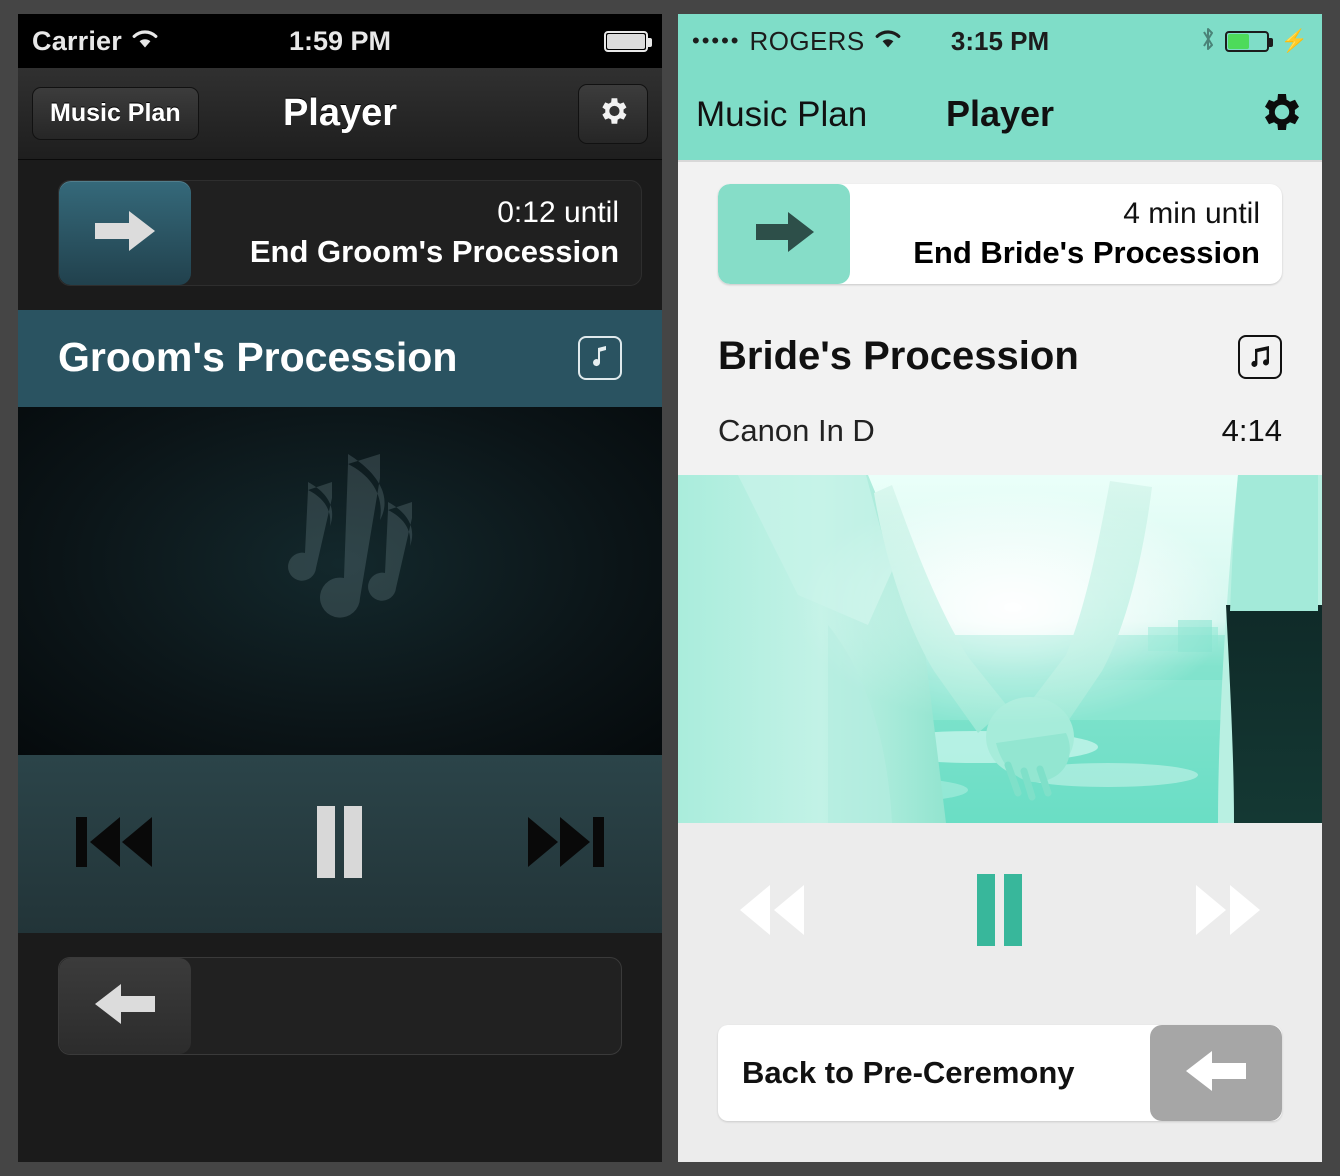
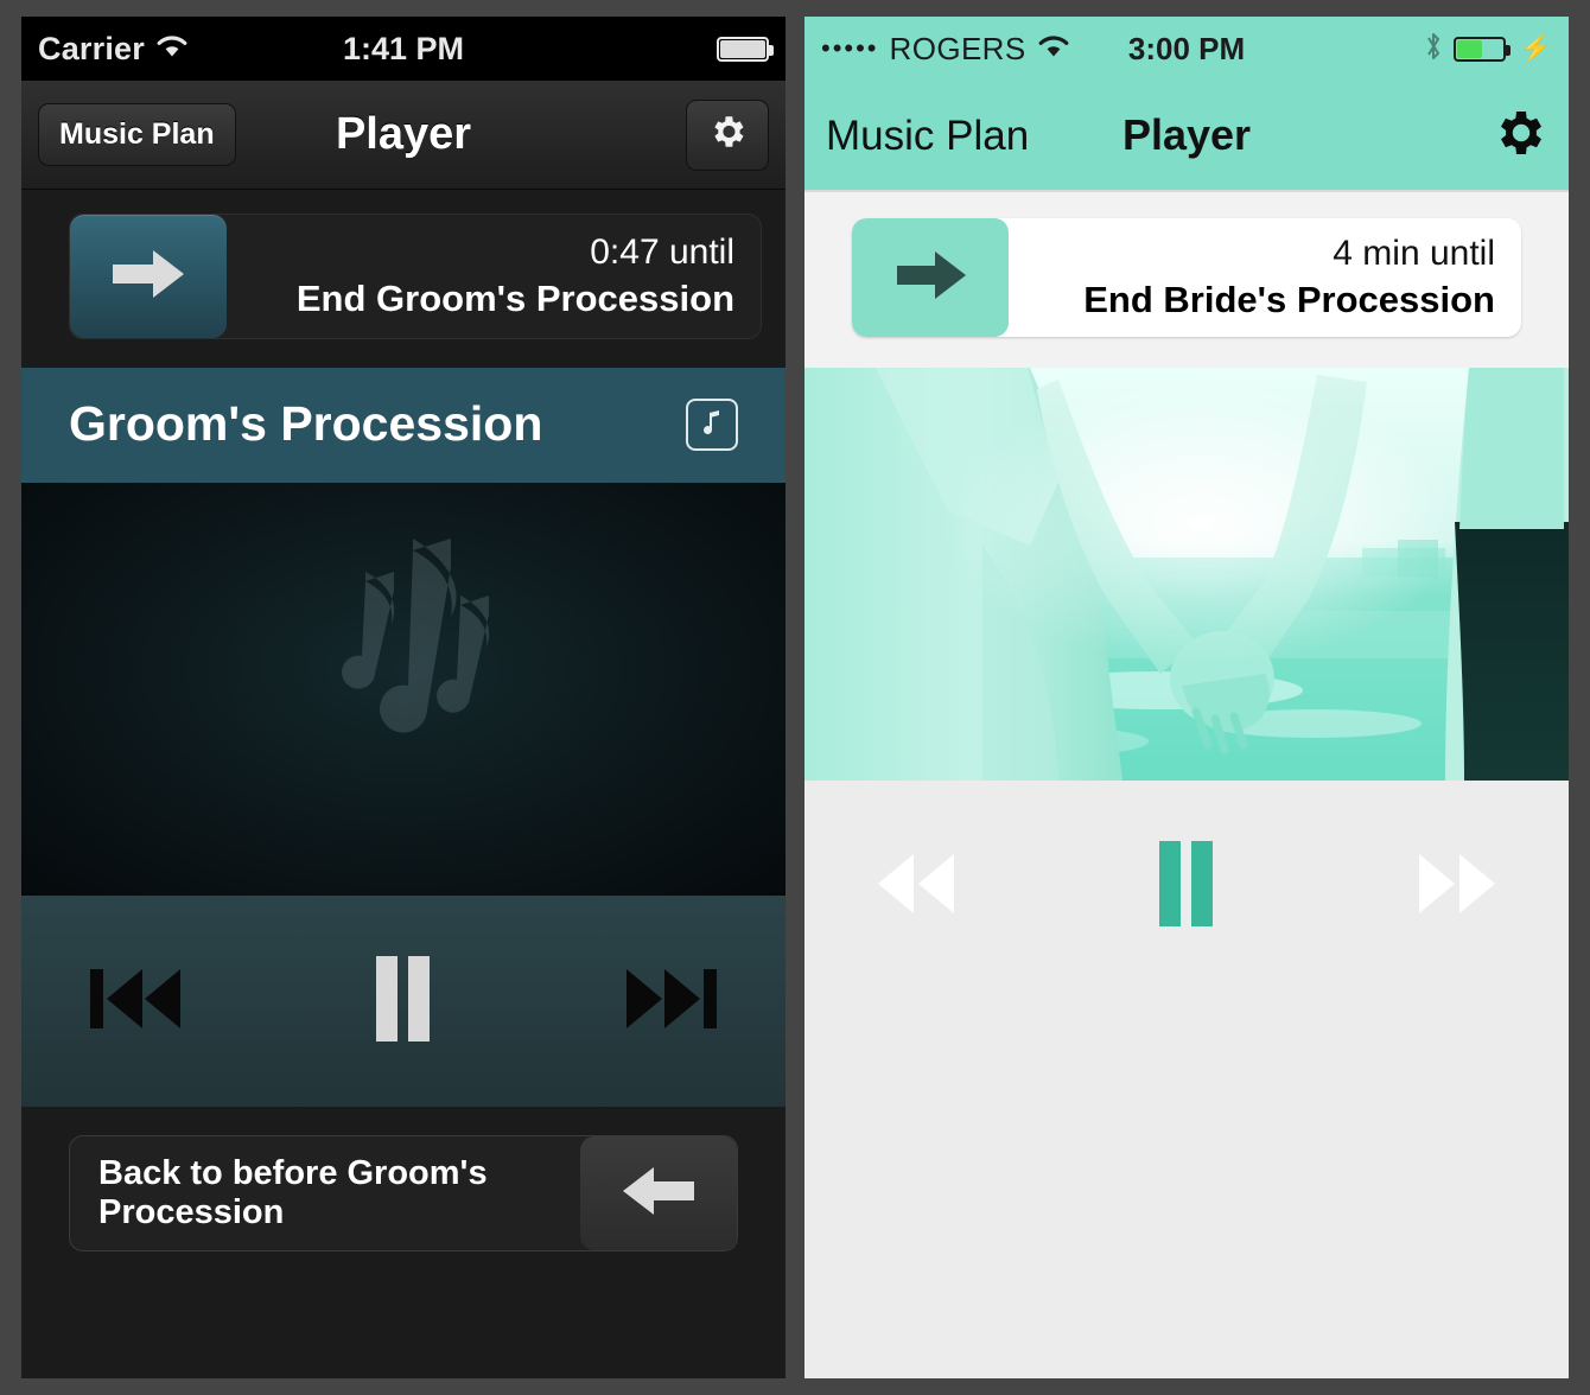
  Carrier
- 1:59 PM
+ 1:41 PM
  Music Plan
  Player
- 0:12 until
+ 0:47 until
  End Groom's Procession
  Groom's Procession
+ Back to before Groom's Procession
  •••••
  ROGERS
- 3:15 PM
+ 3:00 PM
  ⚡
  Music Plan
  Player
  4 min until
  End Bride's Procession
- Bride's Procession
- Canon In D
- 4:14
- Back to Pre-Ceremony
